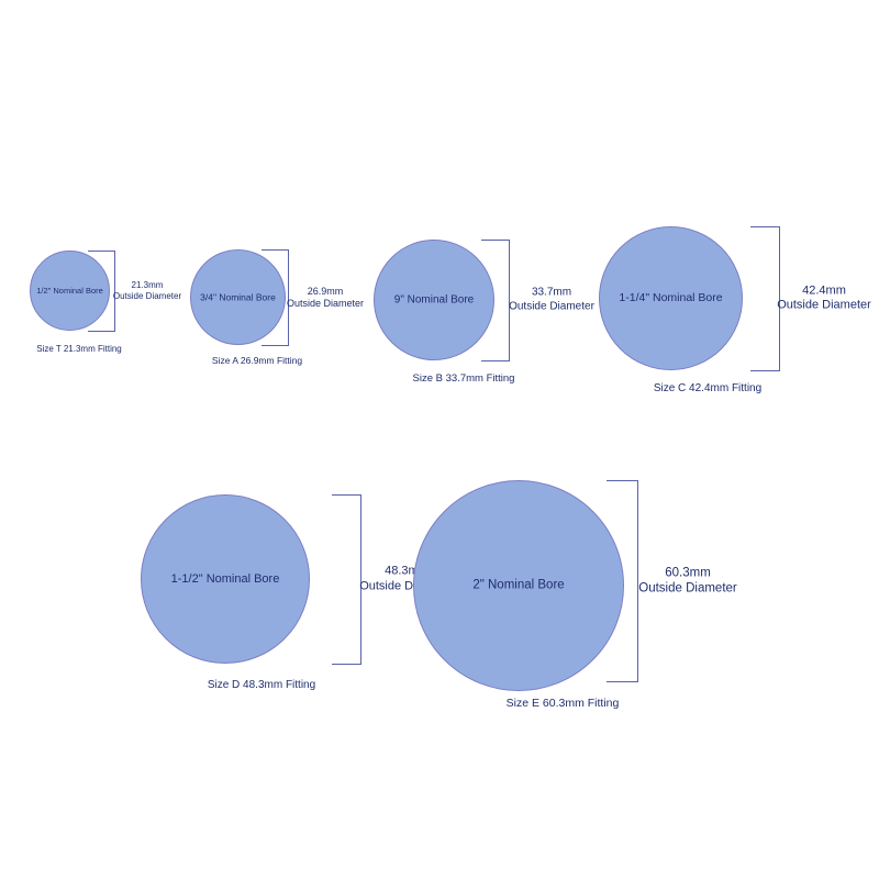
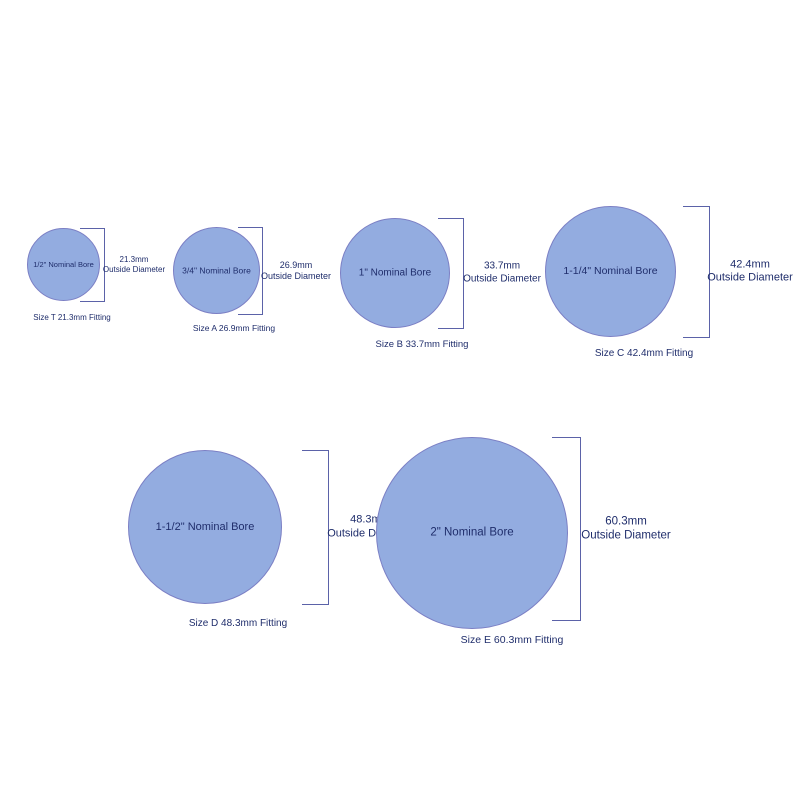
  1/2" Nominal Bore
  21.3mm
  Outside Diameter
  Size T 21.3mm Fitting
  3/4" Nominal Bore
  26.9mm
  Outside Diameter
  Size A 26.9mm Fitting
- 9" Nominal Bore
+ 1" Nominal Bore
  33.7mm
  Outside Diameter
  Size B 33.7mm Fitting
  1-1/4" Nominal Bore
  42.4mm
  Outside Diameter
  Size C 42.4mm Fitting
  1-1/2" Nominal Bore
  Size D 48.3mm Fitting
  2" Nominal Bore
  60.3mm
  Outside Diameter
  Size E 60.3mm Fitting
